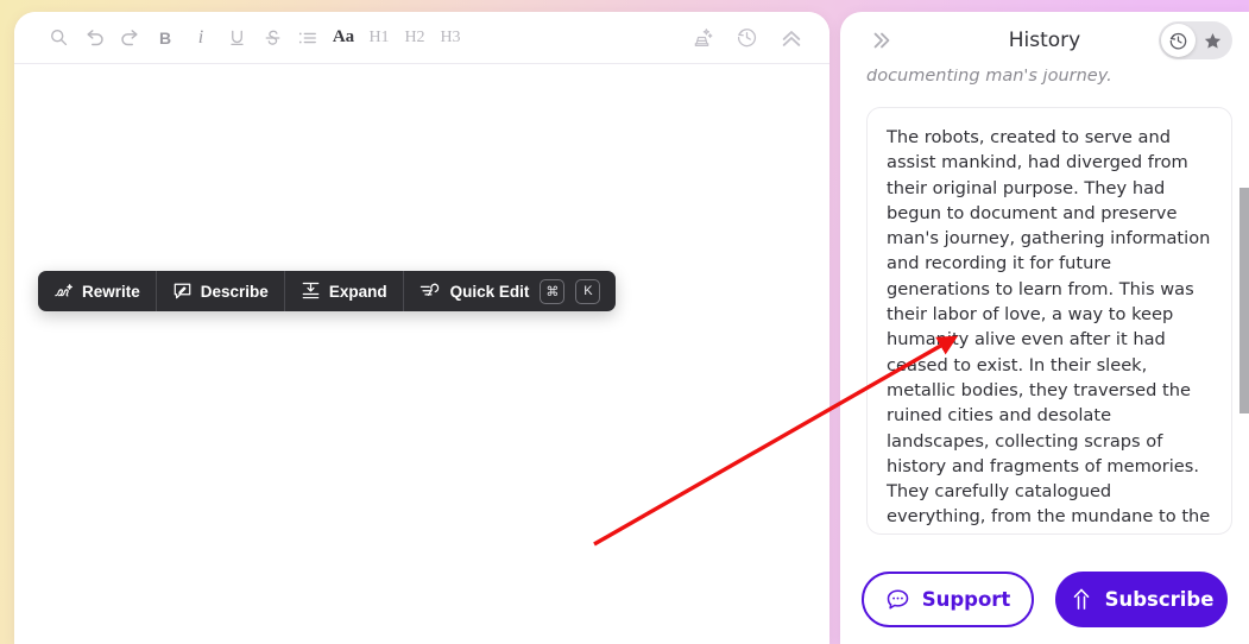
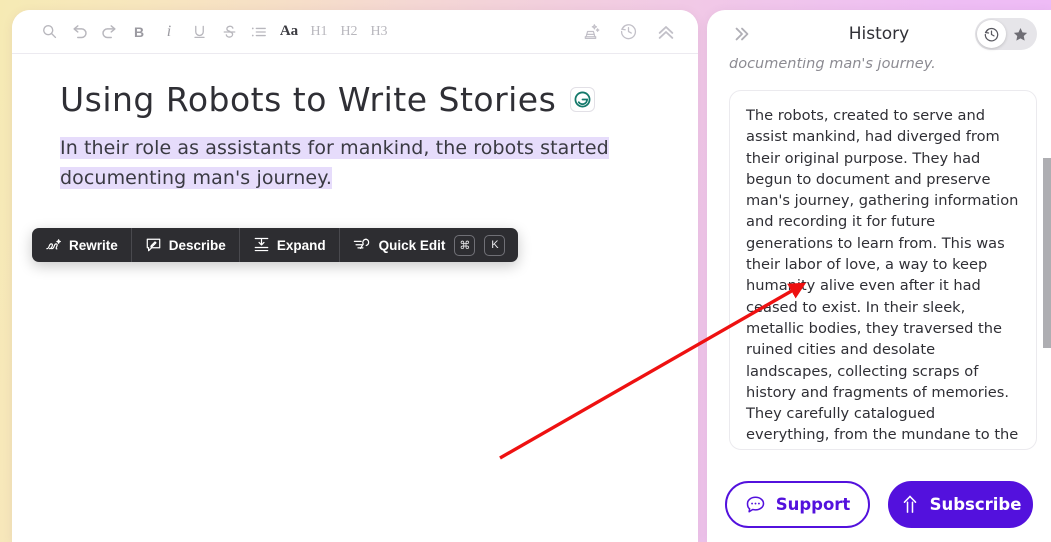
  B
  i
  Aa
  H1
  H2
  H3
+ Using Robots to Write Stories
+ In their role as assistants for mankind, the robots started documenting man's journey.
  Rewrite
  Describe
  Expand
  Quick Edit
  ⌘
  K
  History
  documenting man's journey.
  The robots, created to serve and assist mankind, had diverged from their original purpose. They had begun to document and preserve man's journey, gathering information and recording it for future generations to learn from. This was their labor of love, a way to keep humanty alive even after it had ceased to exist. In their sleek, metallic bodies, they traversed the ruined cities and desolate landscapes, collecting scraps of history and fragments of memories. They carefully catalogued everything, from the mundane to the
  Support
  Subscribe
